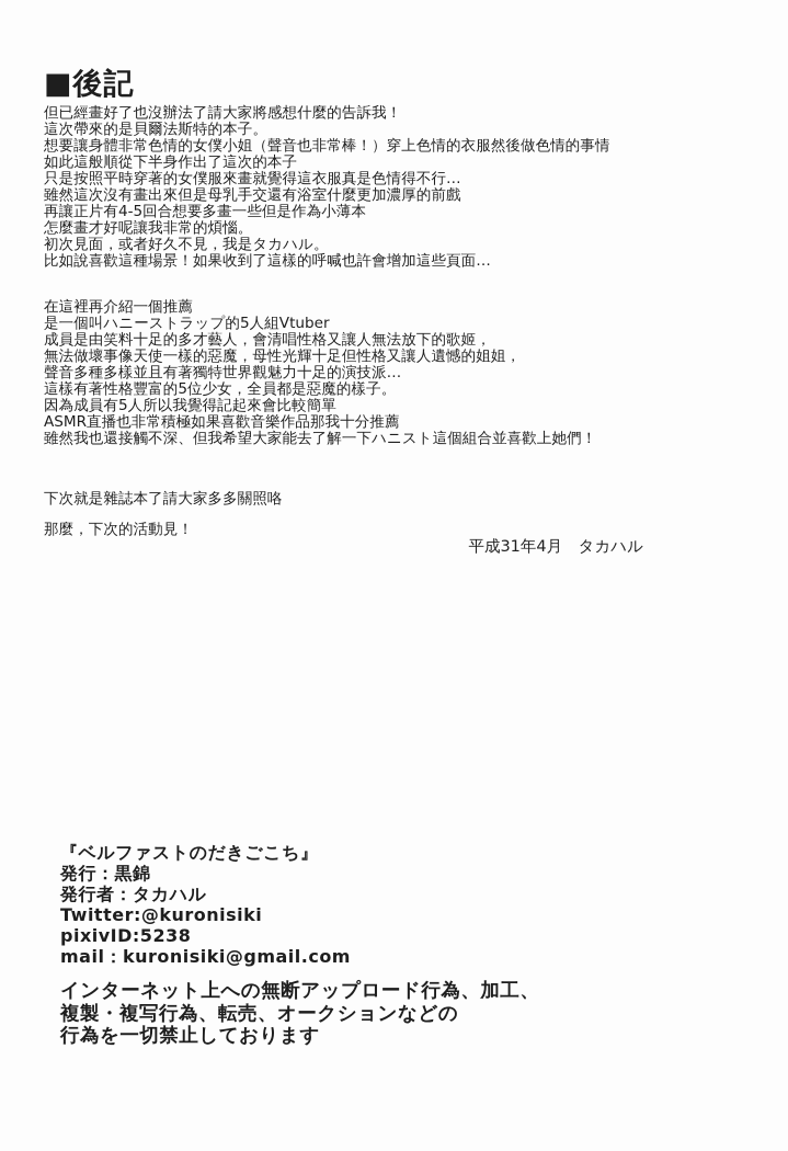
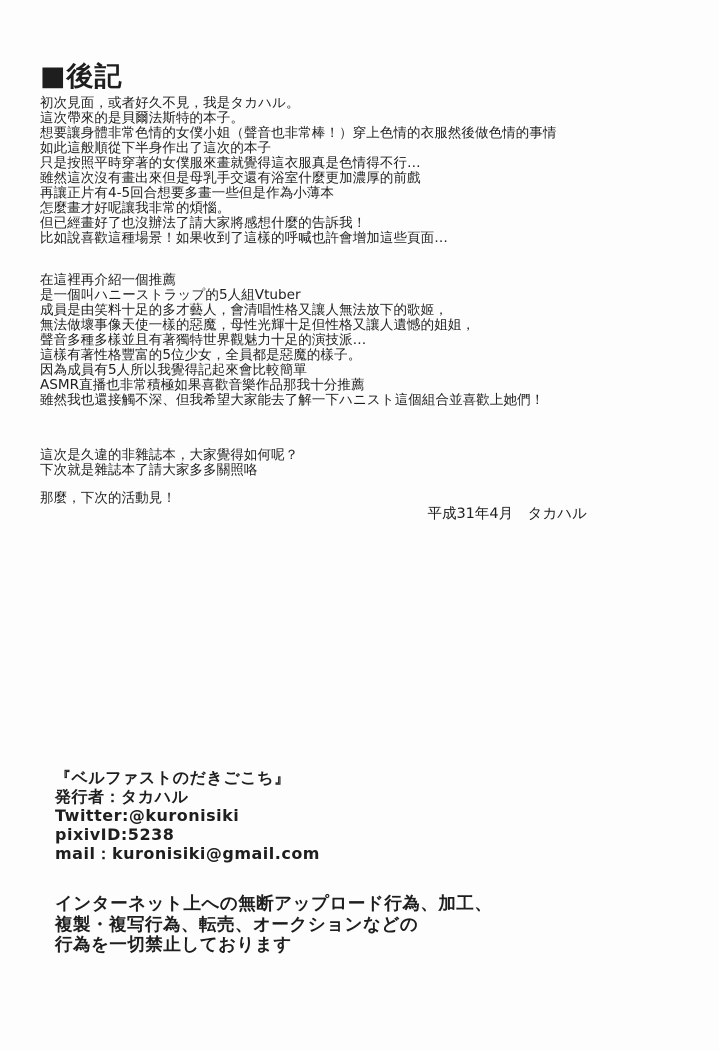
  ■後記
- 但已經畫好了也沒辦法了請大家將感想什麼的告訴我！
+ 初次見面，或者好久不見，我是タカハル。
  這次帶來的是貝爾法斯特的本子。
  想要讓身體非常色情的女僕小姐（聲音也非常棒！）穿上色情的衣服然後做色情的事情
  如此這般順從下半身作出了這次的本子
  只是按照平時穿著的女僕服來畫就覺得這衣服真是色情得不行…
  雖然這次沒有畫出來但是母乳手交還有浴室什麼更加濃厚的前戲
  再讓正片有4-5回合想要多畫一些但是作為小薄本
  怎麼畫才好呢讓我非常的煩惱。
- 初次見面，或者好久不見，我是タカハル。
+ 但已經畫好了也沒辦法了請大家將感想什麼的告訴我！
  比如說喜歡這種場景！如果收到了這樣的呼喊也許會增加這些頁面…
  在這裡再介紹一個推薦
  是一個叫ハニーストラップ的5人組Vtuber
  成員是由笑料十足的多才藝人，會清唱性格又讓人無法放下的歌姬，
  無法做壞事像天使一樣的惡魔，母性光輝十足但性格又讓人遺憾的姐姐，
  聲音多種多樣並且有著獨特世界觀魅力十足的演技派…
  這樣有著性格豐富的5位少女，全員都是惡魔的樣子。
  因為成員有5人所以我覺得記起來會比較簡單
  ASMR直播也非常積極如果喜歡音樂作品那我十分推薦
  雖然我也還接觸不深、但我希望大家能去了解一下ハニスト這個組合並喜歡上她們！
+ 這次是久違的非雜誌本，大家覺得如何呢？
  下次就是雜誌本了請大家多多關照咯
  那麼，下次的活動見！
  平成31年4月 タカハル
  『ベルファストのだきごこち』
- 発行：黒錦
  発行者：タカハル
  Twitter:@kuronisiki
  pixivID:5238
  mail：kuronisiki@gmail.com
  インターネット上への無断アップロード行為、加工、
  複製・複写行為、転売、オークションなどの
  行為を一切禁止しております
